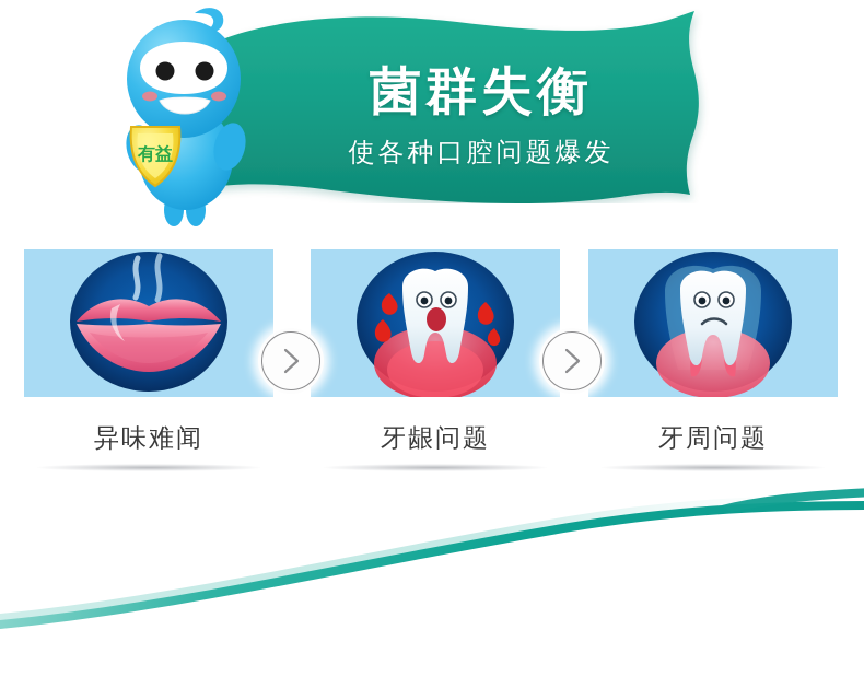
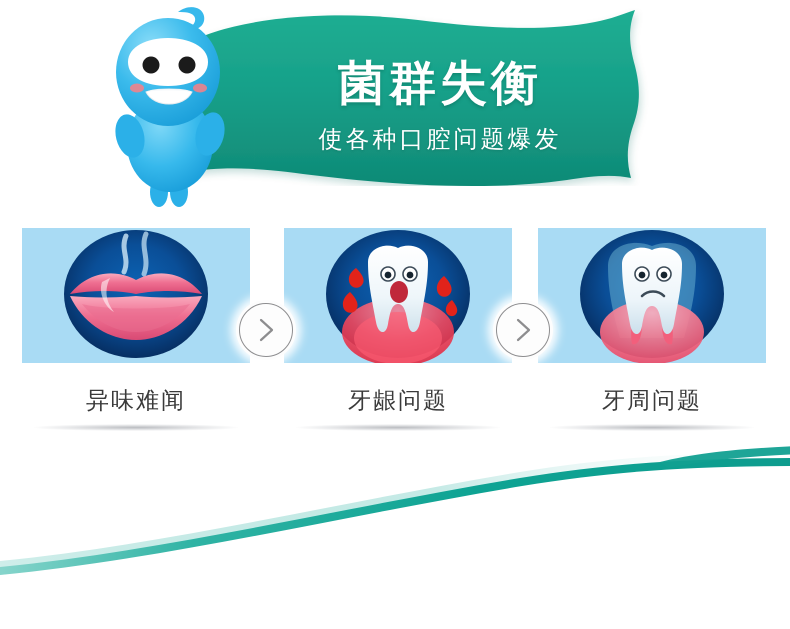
  菌群失衡
  使各种口腔问题爆发
- 有益
  异味难闻
  牙龈问题
  牙周问题
